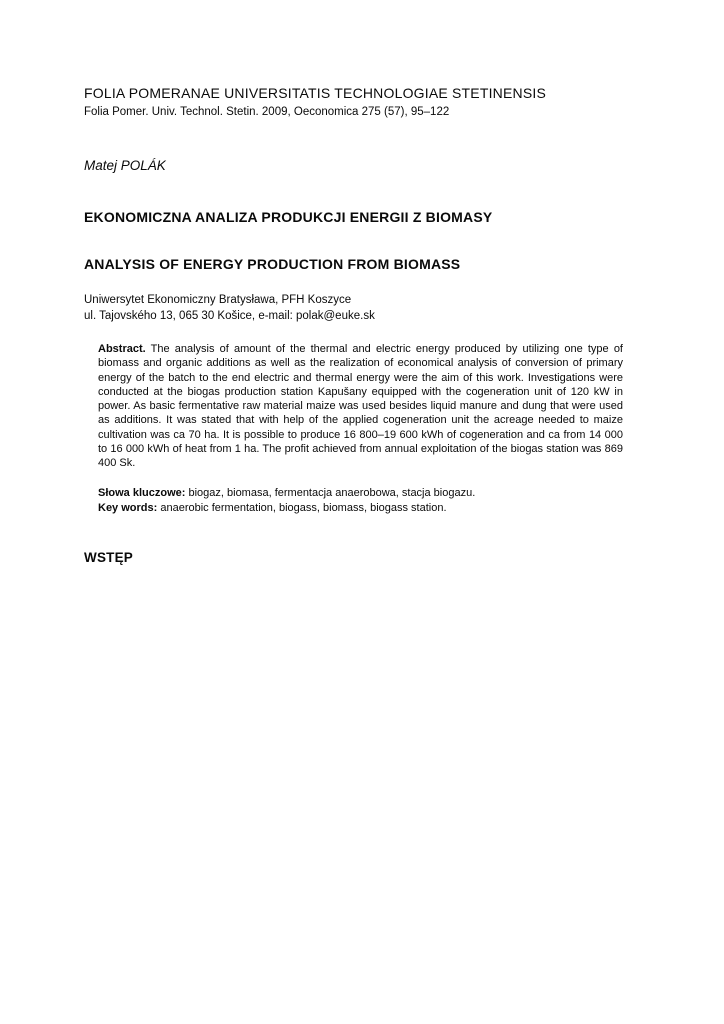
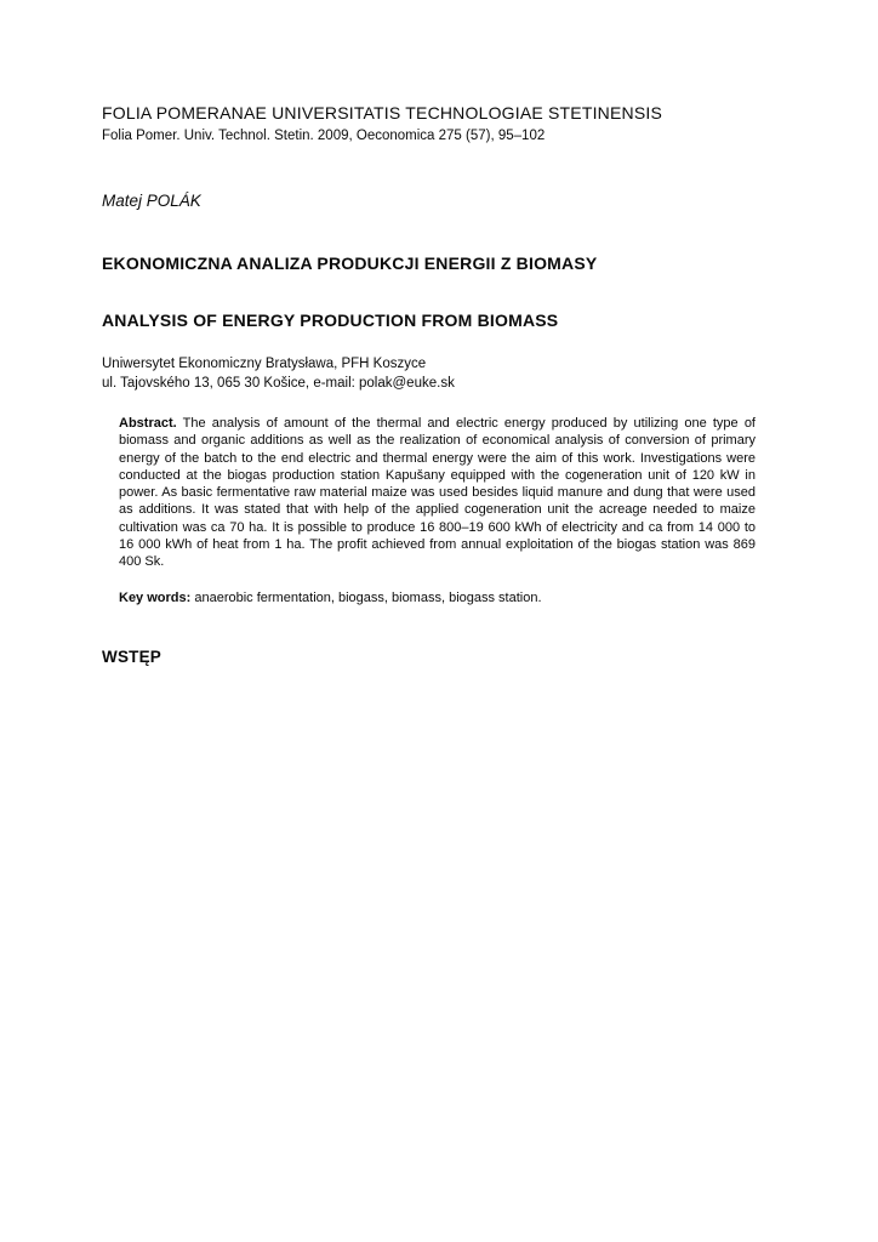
  FOLIA POMERANAE UNIVERSITATIS TECHNOLOGIAE STETINENSIS
- Folia Pomer. Univ. Technol. Stetin. 2009, Oeconomica 275 (57), 95–122
+ Folia Pomer. Univ. Technol. Stetin. 2009, Oeconomica 275 (57), 95–102
  Matej POLÁK
  EKONOMICZNA ANALIZA PRODUKCJI ENERGII Z BIOMASY
  ANALYSIS OF ENERGY PRODUCTION FROM BIOMASS
  Uniwersytet Ekonomiczny Bratysława, PFH Koszyce
  ul. Tajovského 13, 065 30 Košice, e-mail: polak@euke.sk
- Abstract. The analysis of amount of the thermal and electric energy produced by utilizing one type of biomass and organic additions as well as the realization of economical analysis of conversion of primary energy of the batch to the end electric and thermal energy were the aim of this work. Investigations were conducted at the biogas production station Kapušany equipped with the cogeneration unit of 120 kW in power. As basic fermentative raw material maize was used besides liquid manure and dung that were used as additions. It was stated that with help of the applied cogeneration unit the acreage needed to maize cultivation was ca 70 ha. It is possible to produce 16 800–19 600 kWh of cogeneration and ca from 14 000 to 16 000 kWh of heat from 1 ha. The profit achieved from annual exploitation of the biogas station was 869 400 Sk.
+ Abstract. The analysis of amount of the thermal and electric energy produced by utilizing one type of biomass and organic additions as well as the realization of economical analysis of conversion of primary energy of the batch to the end electric and thermal energy were the aim of this work. Investigations were conducted at the biogas production station Kapušany equipped with the cogeneration unit of 120 kW in power. As basic fermentative raw material maize was used besides liquid manure and dung that were used as additions. It was stated that with help of the applied cogeneration unit the acreage needed to maize cultivation was ca 70 ha. It is possible to produce 16 800–19 600 kWh of electricity and ca from 14 000 to 16 000 kWh of heat from 1 ha. The profit achieved from annual exploitation of the biogas station was 869 400 Sk.
- Słowa kluczowe: biogaz, biomasa, fermentacja anaerobowa, stacja biogazu.
  Key words: anaerobic fermentation, biogass, biomass, biogass station.
  WSTĘP
